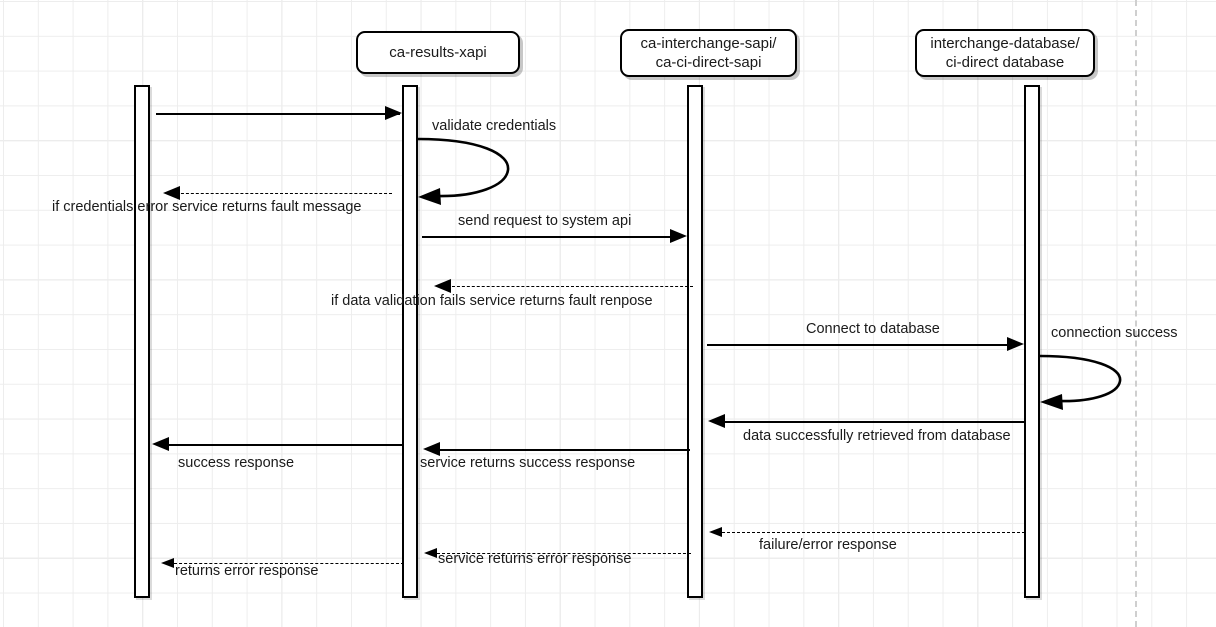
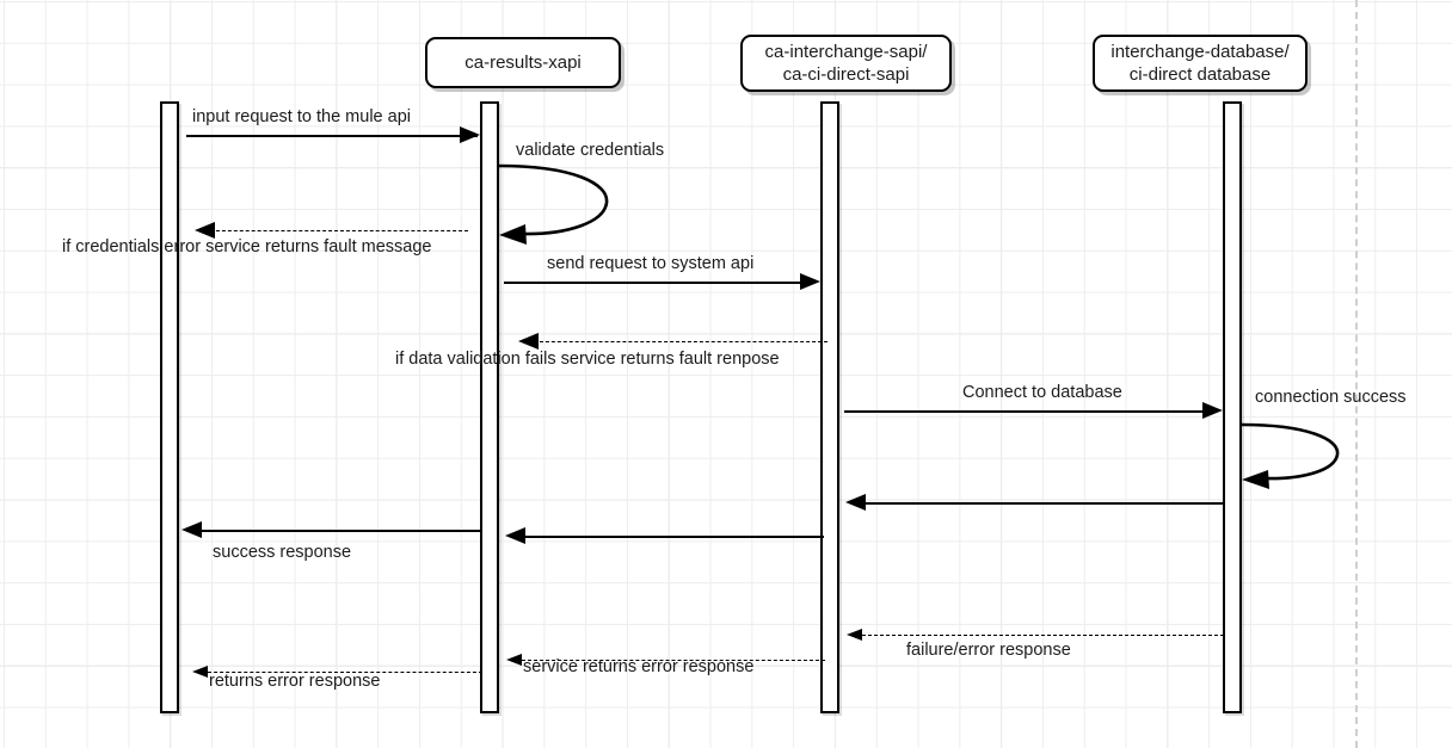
  ca-results-xapi
  ca-interchange-sapi/
  ca-ci-direct-sapi
  interchange-database/
  ci-direct database
+ input request to the mule api
  validate credentials
  if credentials error service returns fault message
  send request to system api
  if data validation fails service returns fault renpose
  Connect to database
  connection success
- data successfully retrieved from database
- service returns success response
  success response
  failure/error response
  service returns error response
  returns error response
